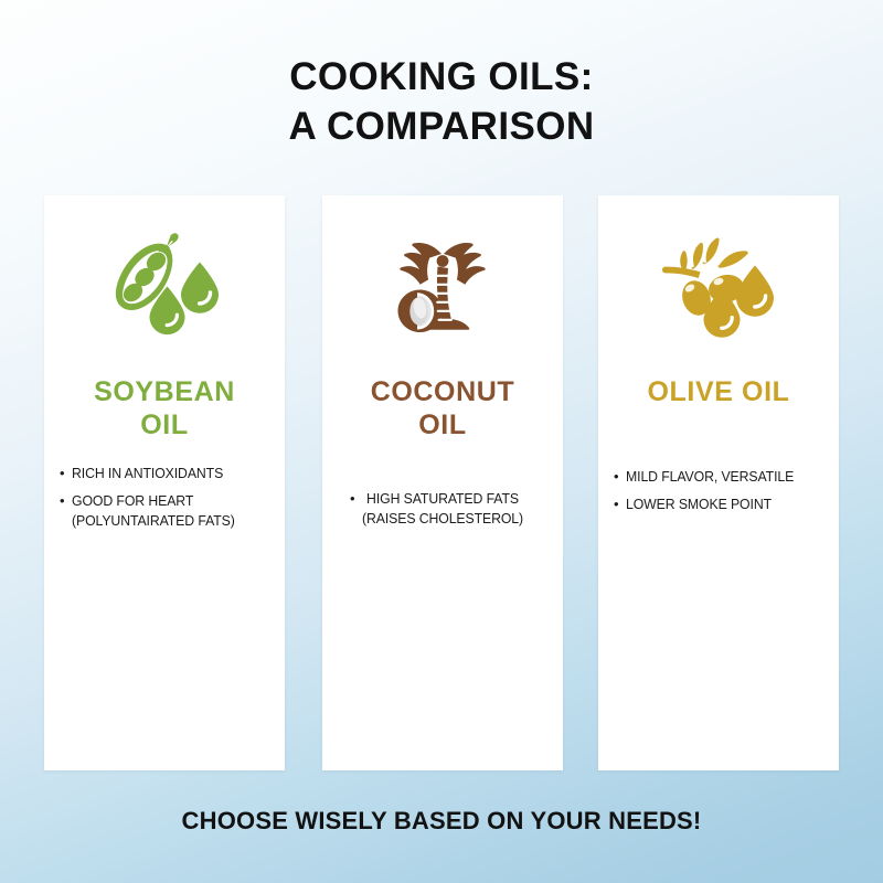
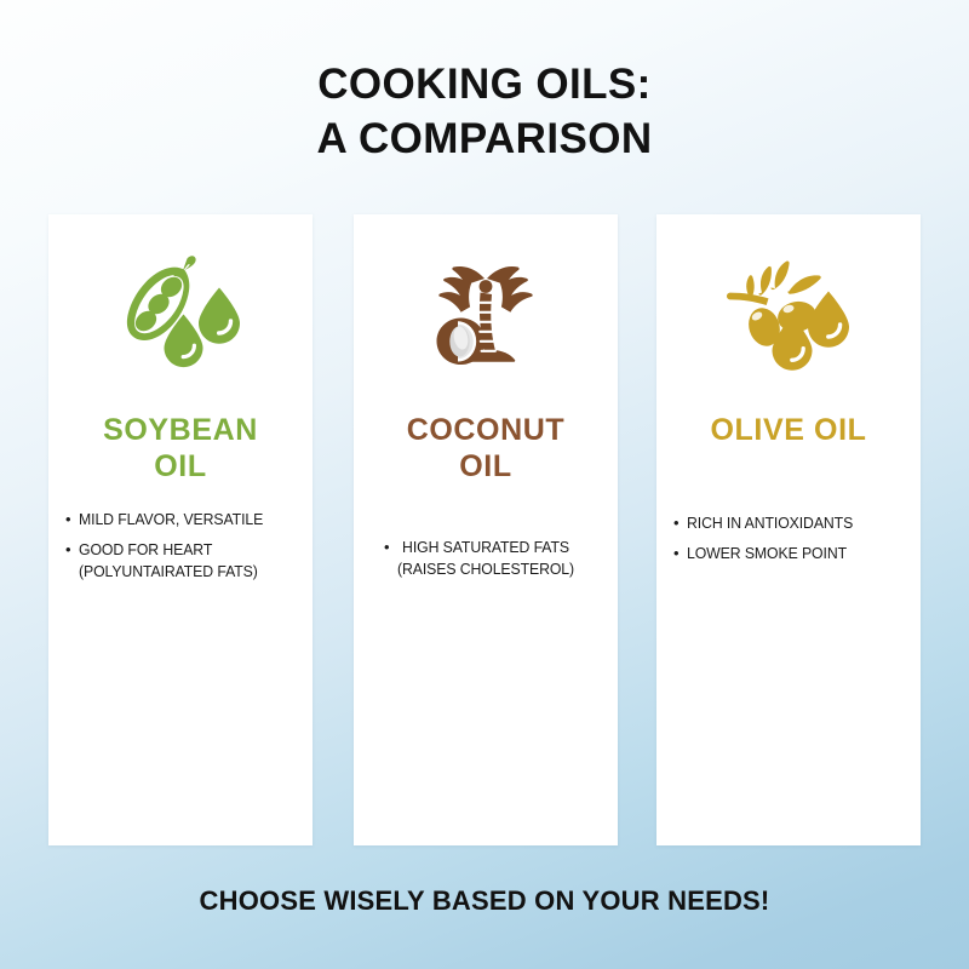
  COOKING OILS:
  A COMPARISON
  SOYBEAN
  OIL
  •
- RICH IN ANTIOXIDANTS
+ MILD FLAVOR, VERSATILE
  •
  GOOD FOR HEART
  (POLYUNTAIRATED FATS)
  COCONUT
  OIL
  •
  HIGH SATURATED FATS
  (RAISES CHOLESTEROL)
  OLIVE OIL
  •
- MILD FLAVOR, VERSATILE
+ RICH IN ANTIOXIDANTS
  •
  LOWER SMOKE POINT
  CHOOSE WISELY BASED ON YOUR NEEDS!
